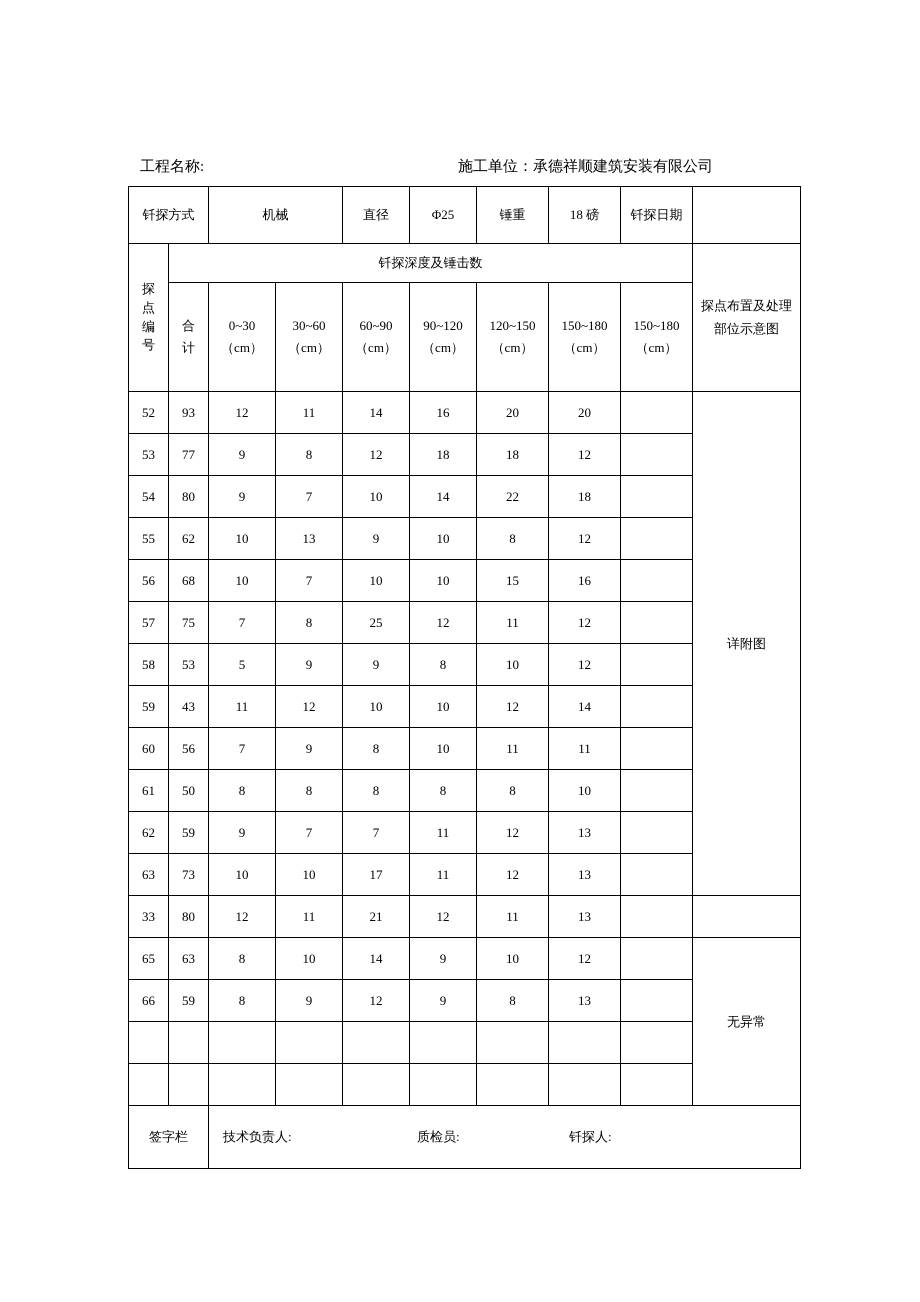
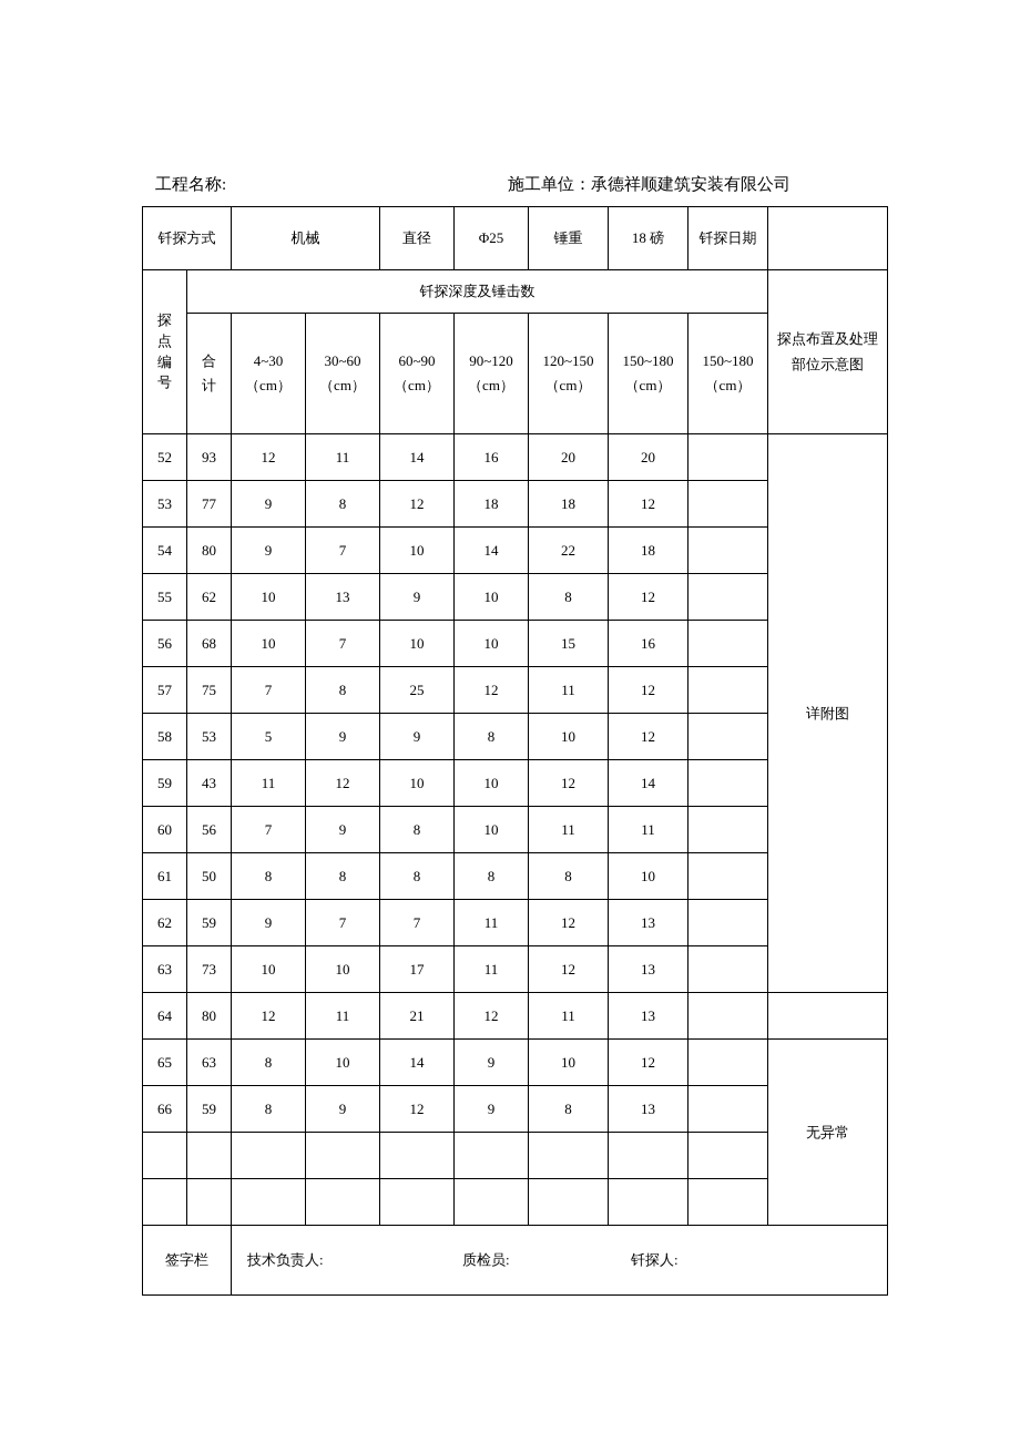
  工程名称:
  施工单位：承德祥顺建筑安装有限公司
  钎探方式	机械	直径	Φ25	锤重	18 磅	钎探日期
  探 点 编 号	钎探深度及锤击数	探点布置及处理 部位示意图
- 合 计	0~30 （cm）	30~60 （cm）	60~90 （cm）	90~120 （cm）	120~150 （cm）	150~180 （cm）	150~180 （cm）
+ 合 计	4~30 （cm）	30~60 （cm）	60~90 （cm）	90~120 （cm）	120~150 （cm）	150~180 （cm）	150~180 （cm）
  52	93	12	11	14	16	20	20		详附图
  53	77	9	8	12	18	18	12
  54	80	9	7	10	14	22	18
  55	62	10	13	9	10	8	12
  56	68	10	7	10	10	15	16
  57	75	7	8	25	12	11	12
  58	53	5	9	9	8	10	12
  59	43	11	12	10	10	12	14
  60	56	7	9	8	10	11	11
  61	50	8	8	8	8	8	10
  62	59	9	7	7	11	12	13
  63	73	10	10	17	11	12	13
- 33	80	12	11	21	12	11	13
+ 64	80	12	11	21	12	11	13
  65	63	8	10	14	9	10	12		无异常
  66	59	8	9	12	9	8	13
  签字栏	技术负责人: 质检员: 钎探人:
